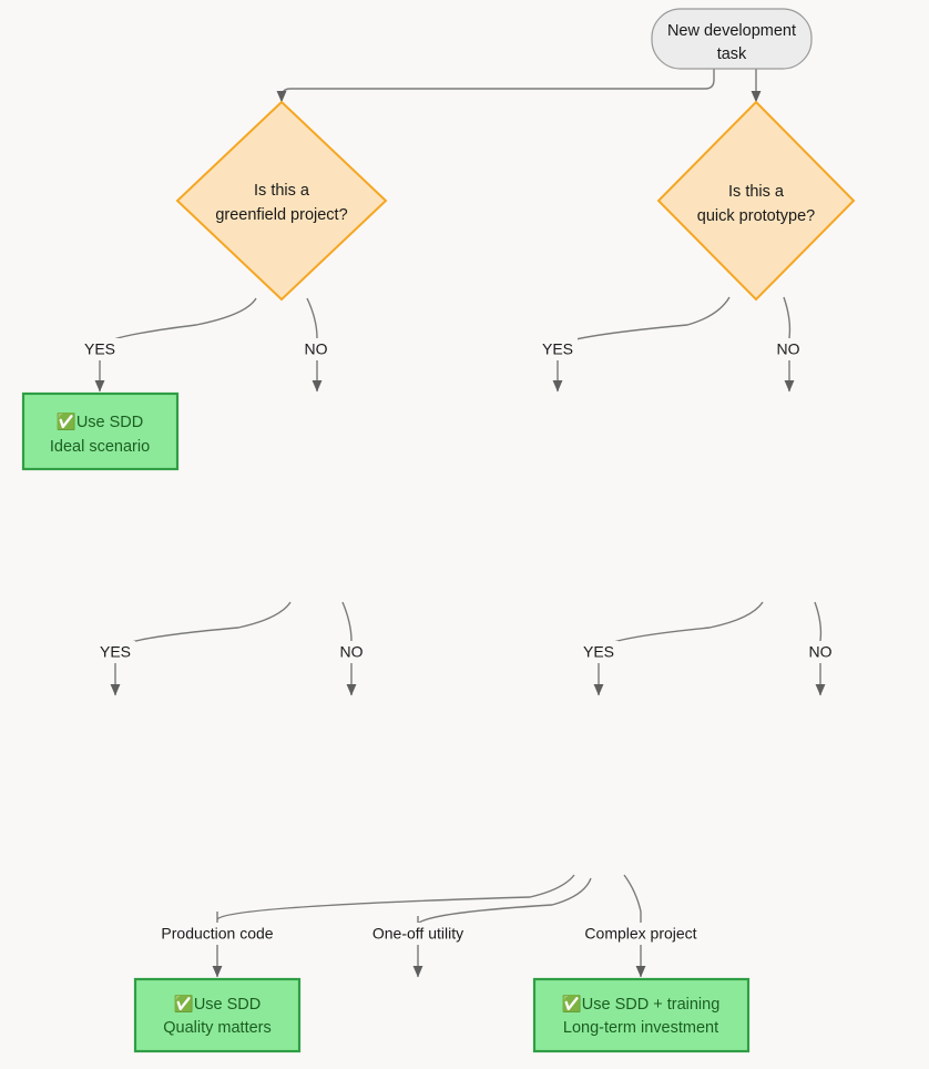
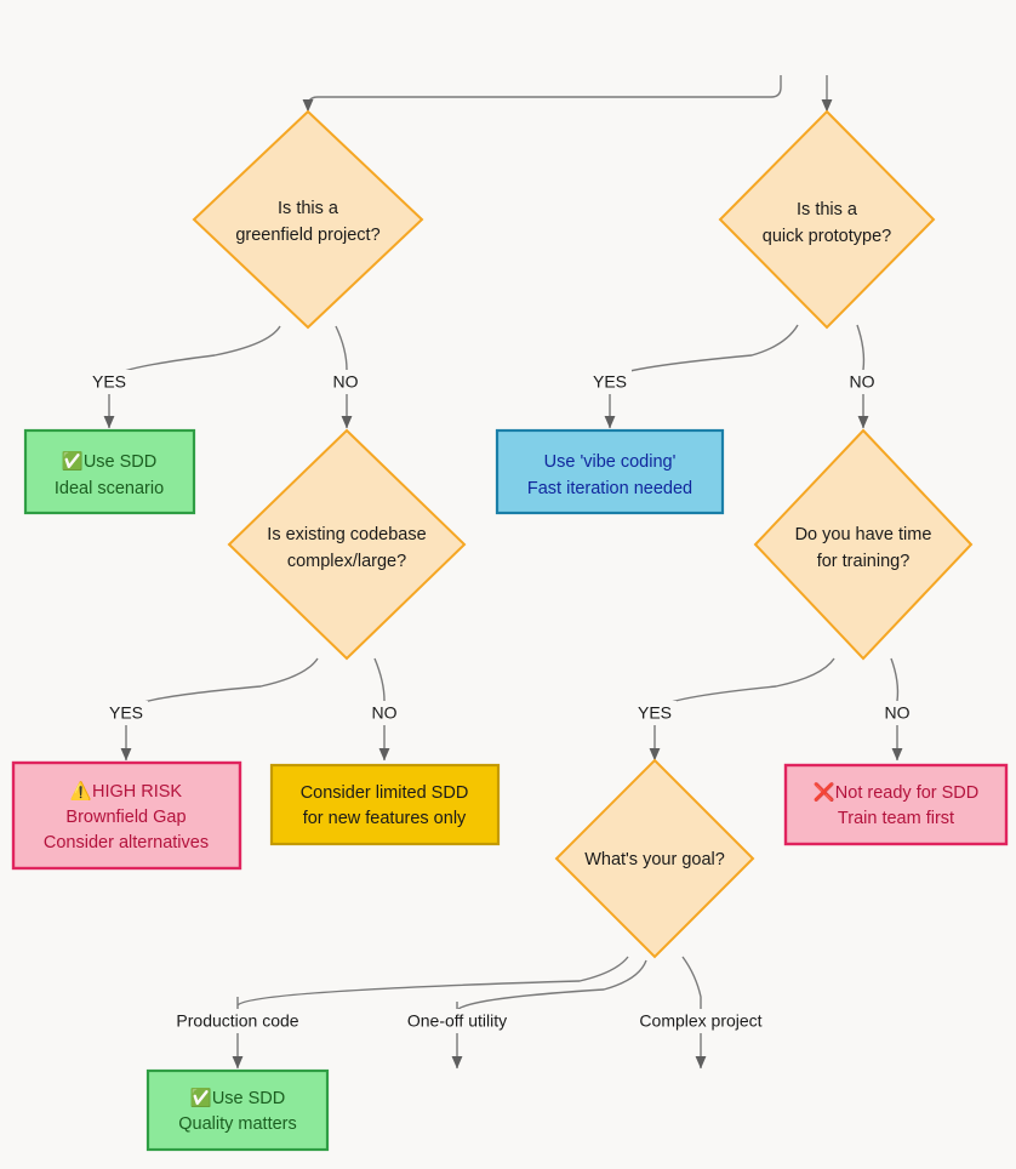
  YES
  NO
  YES
  NO
  YES
  NO
  YES
  NO
  Production code
  One-off utility
  Complex project
- New development
- task
  Is this a
  greenfield project?
  Is this a
  quick prototype?
  ✅Use SDD
  Ideal scenario
+ Use 'vibe coding'
+ Fast iteration needed
+ Is existing codebase
+ complex/large?
+ Do you have time
+ for training?
+ ⚠️HIGH RISK
+ Brownfield Gap
+ Consider alternatives
+ Consider limited SDD
+ for new features only
+ ❌Not ready for SDD
+ Train team first
+ What's your goal?
  ✅Use SDD
  Quality matters
- ✅Use SDD + training
- Long-term investment
